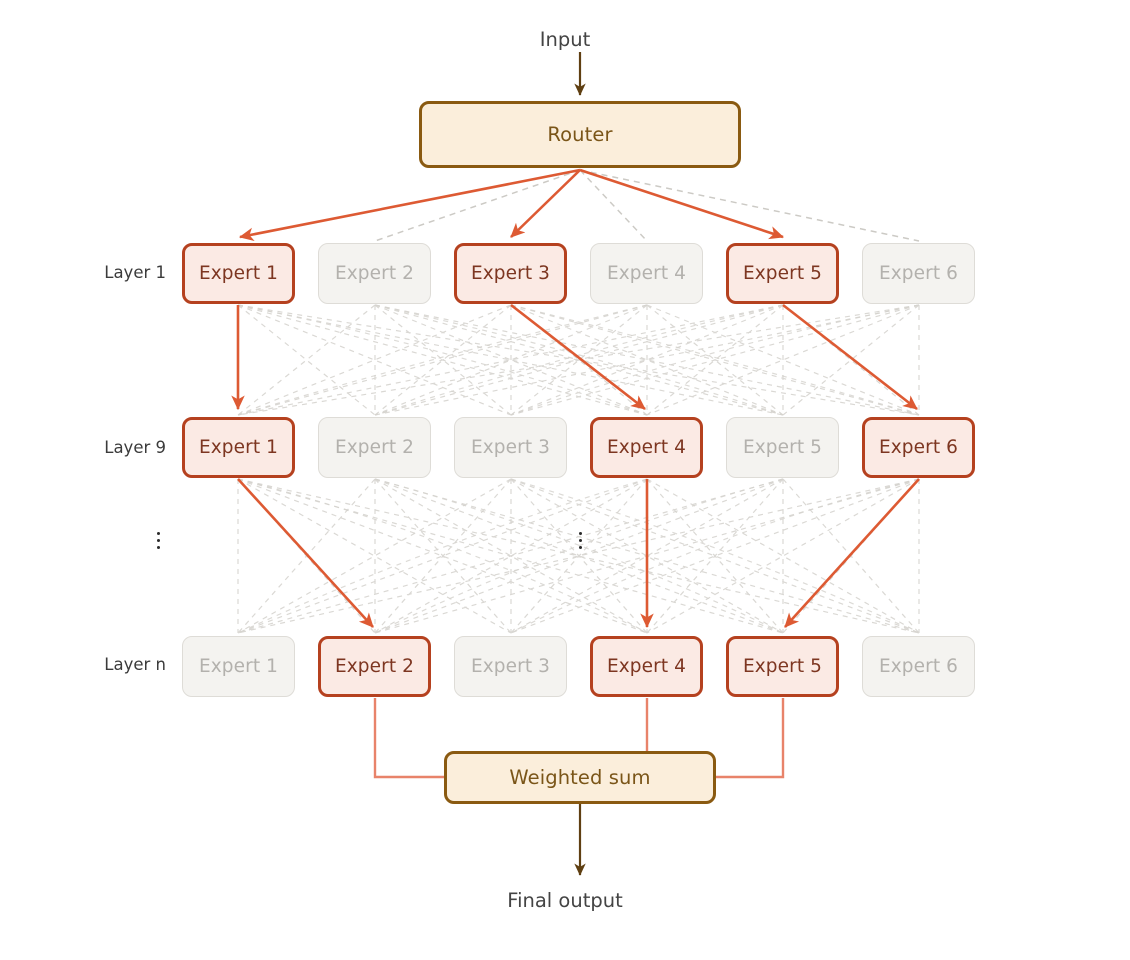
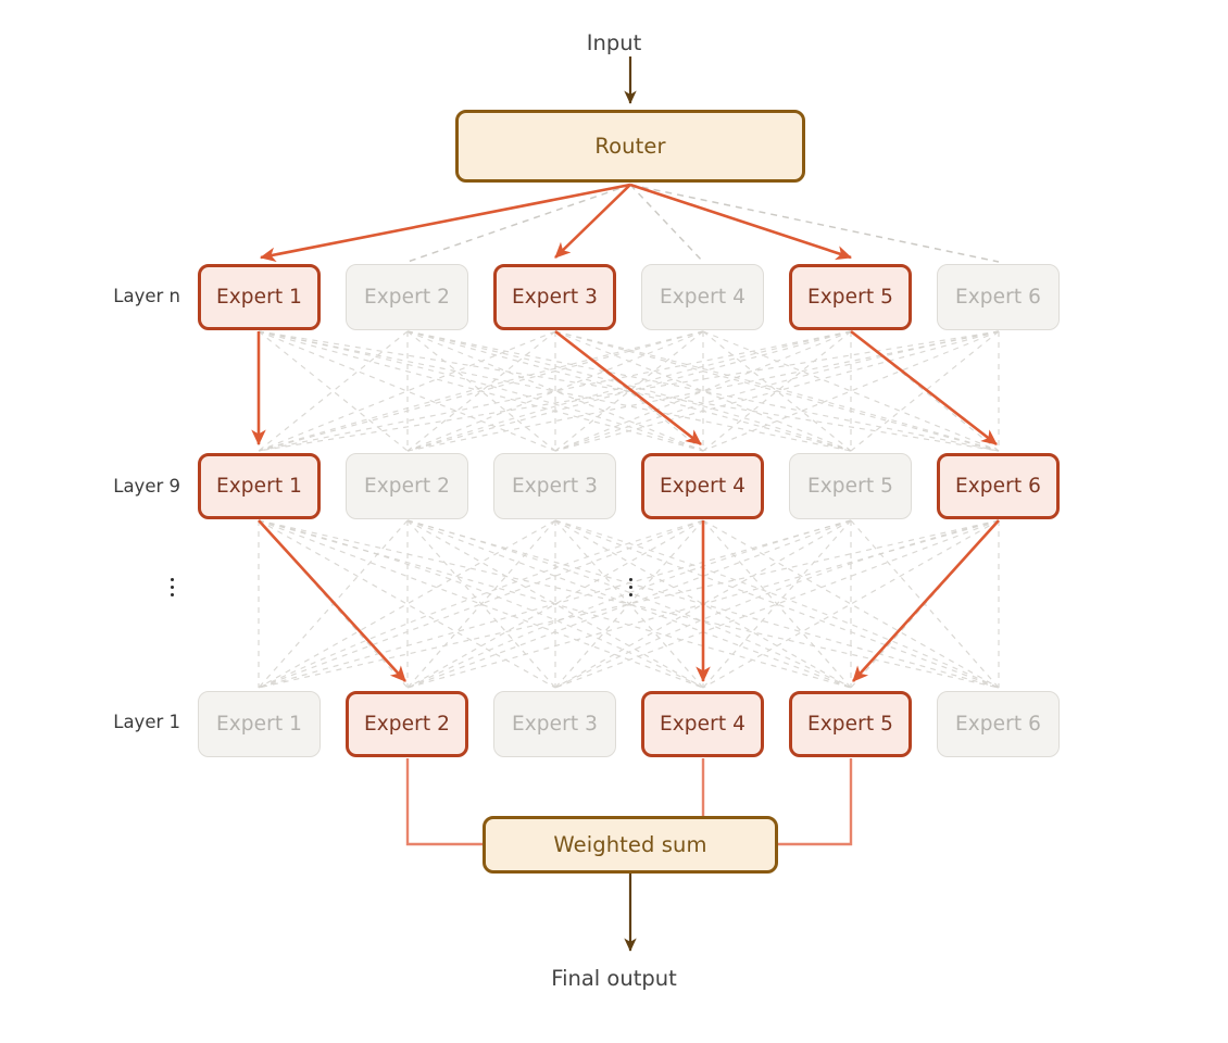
  Input
  Final output
  Router
- Layer 1
+ Layer n
  Layer 9
- Layer n
+ Layer 1
  Expert 1
  Expert 2
  Expert 3
  Expert 4
  Expert 5
  Expert 6
  Expert 1
  Expert 2
  Expert 3
  Expert 4
  Expert 5
  Expert 6
  Expert 1
  Expert 2
  Expert 3
  Expert 4
  Expert 5
  Expert 6
  Weighted sum
